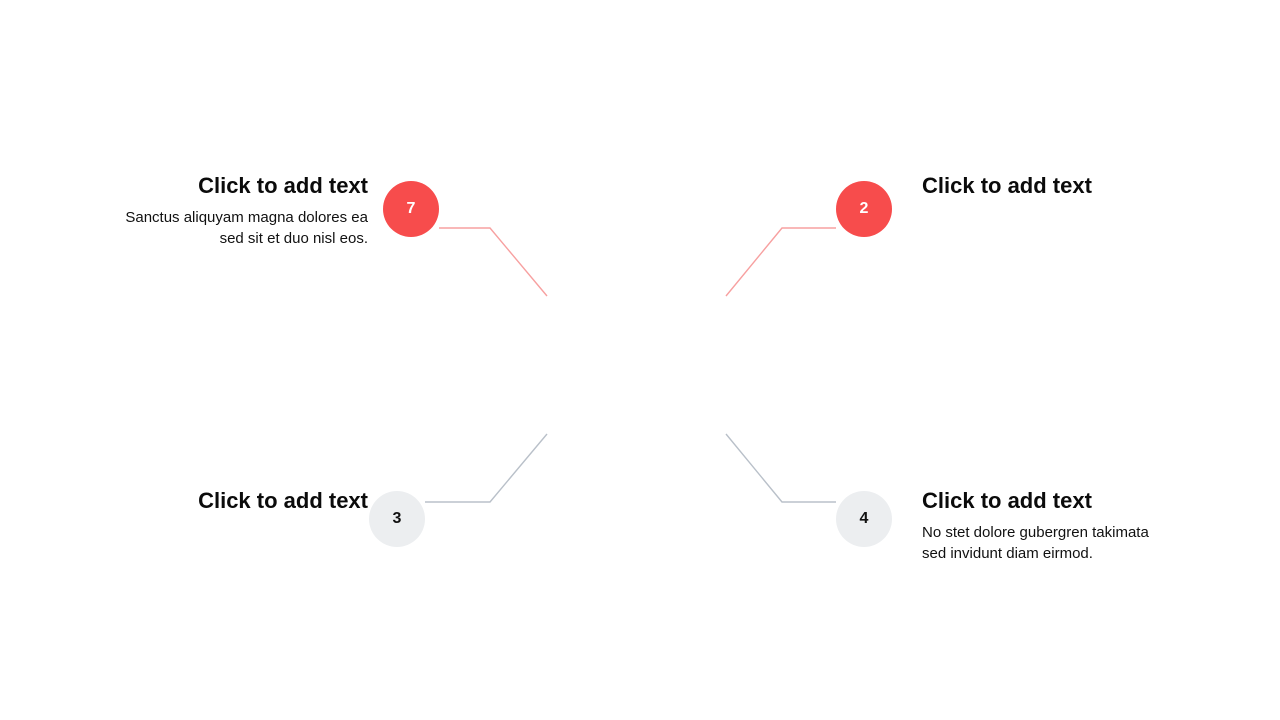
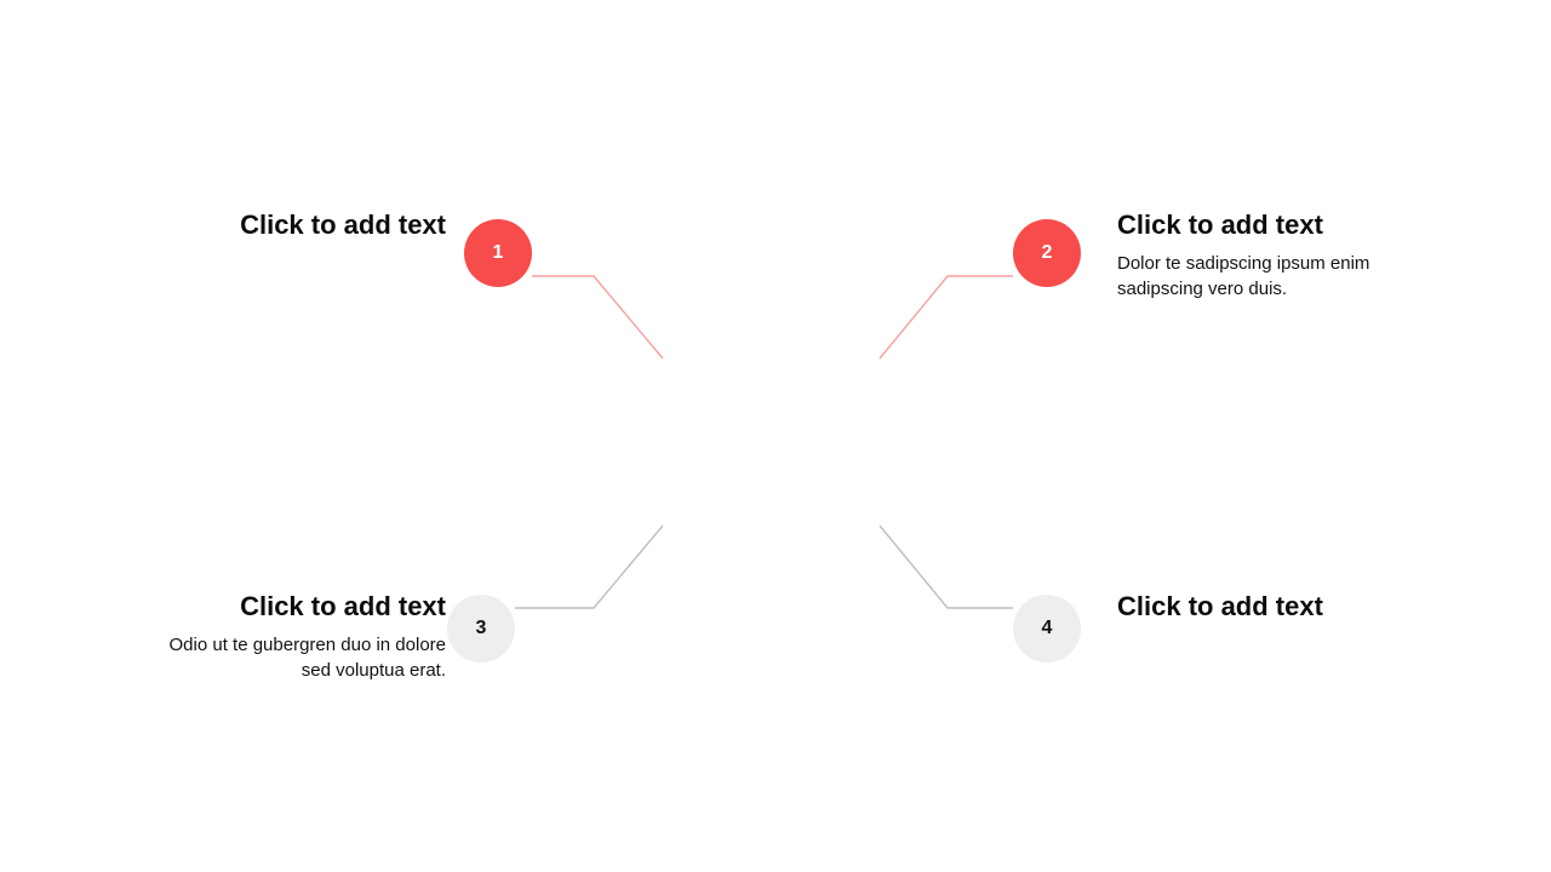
- 7
+ 1
  2
  3
  4
  Click to add text
- Sanctus aliquyam magna dolores ea sed sit et duo nisl eos.
  Click to add text
+ Dolor te sadipscing ipsum enim sadipscing vero duis.
  Click to add text
+ Odio ut te gubergren duo in dolore sed voluptua erat.
  Click to add text
- No stet dolore gubergren takimata sed invidunt diam eirmod.
